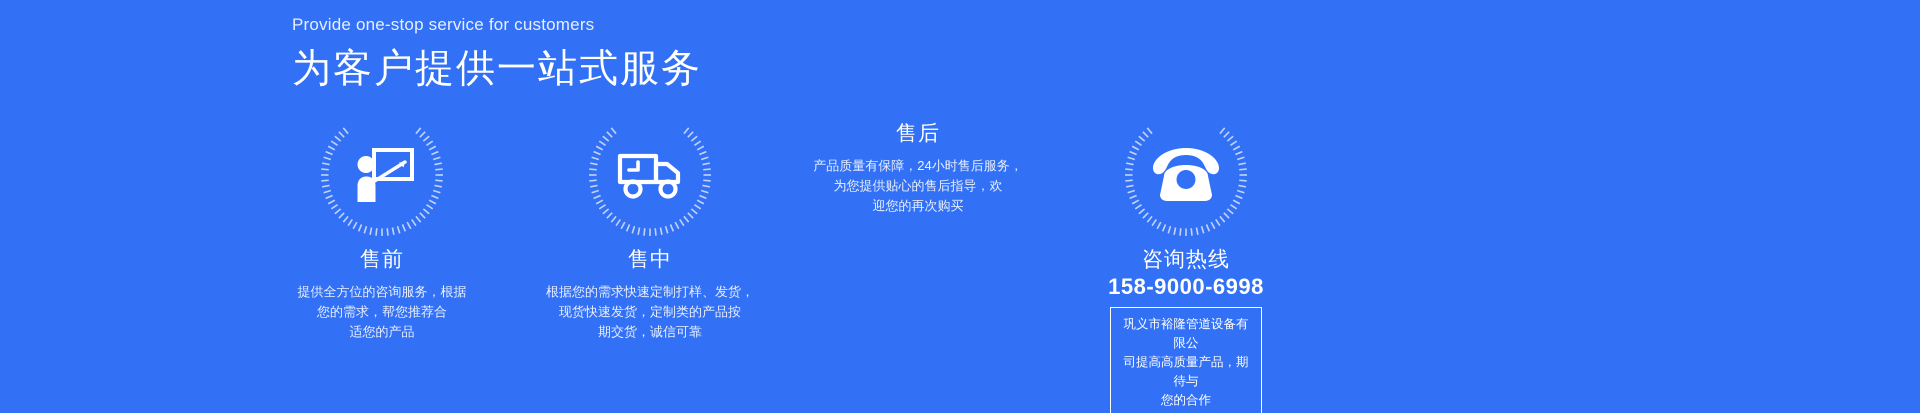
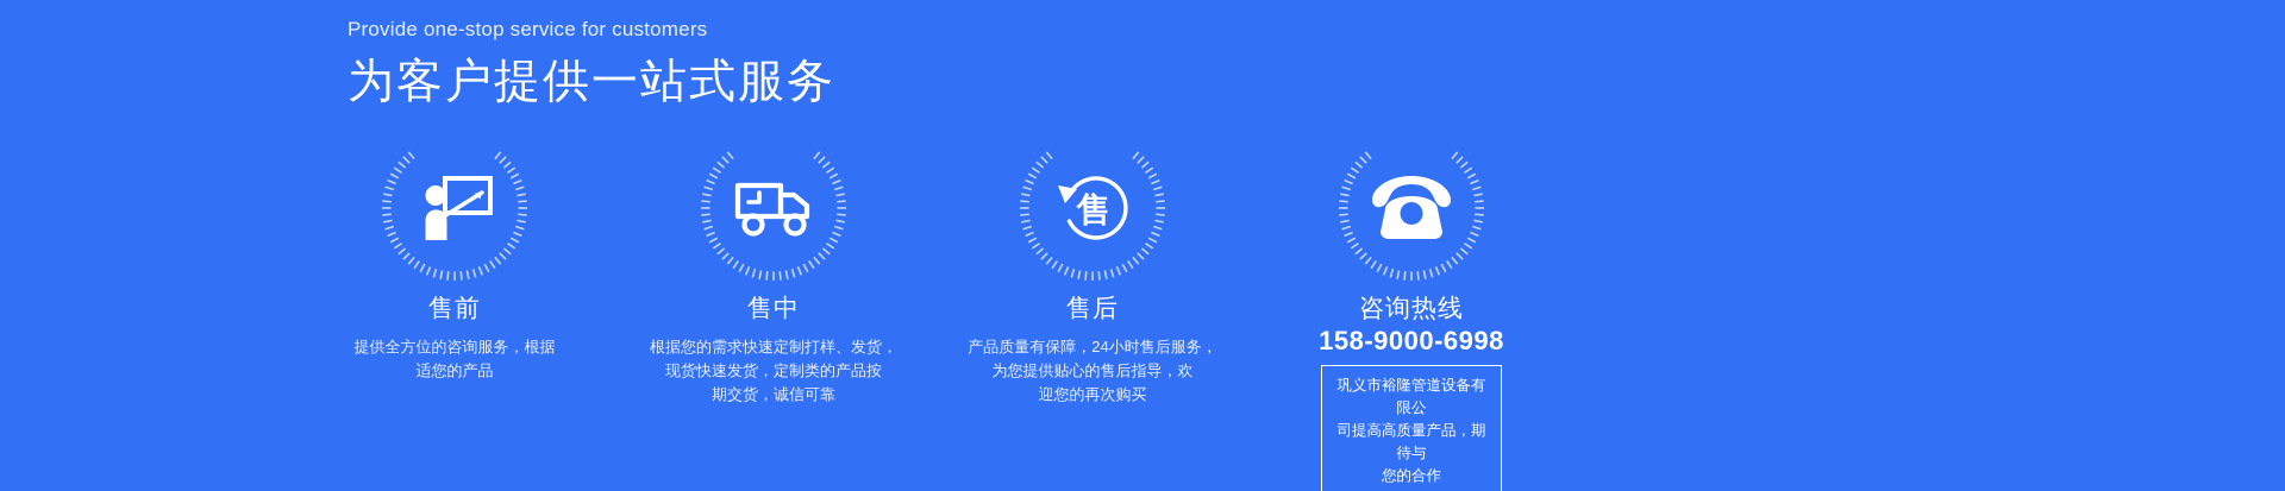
  Provide one-stop service for customers
  为客户提供一站式服务
  售前
  提供全方位的咨询服务，根据
- 您的需求，帮您推荐合
  适您的产品
  售中
  根据您的需求快速定制打样、发货，
  现货快速发货，定制类的产品按
  期交货，诚信可靠
+ 售
  售后
  产品质量有保障，24小时售后服务，
  为您提供贴心的售后指导，欢
  迎您的再次购买
  咨询热线
  158-9000-6998
  巩义市裕隆管道设备有限公
  司提高高质量产品，期待与
  您的合作
